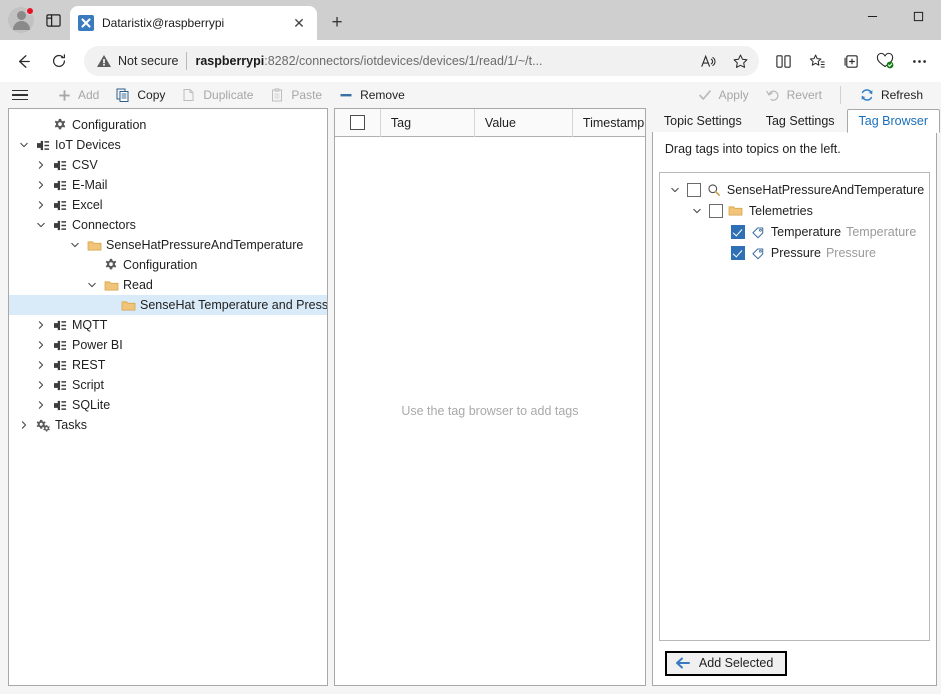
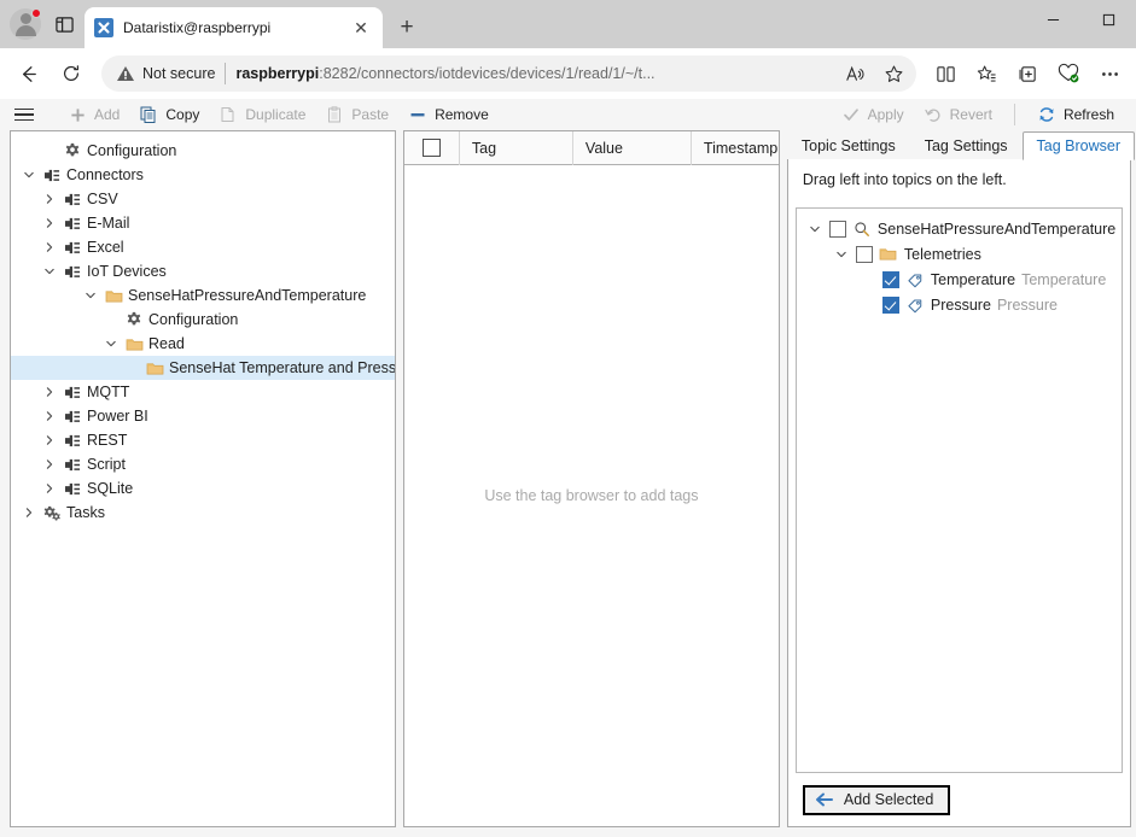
  Dataristix@raspberrypi
  ✕
  +
  Not secure
  raspberrypi:8282/connectors/iotdevices/devices/1/read/1/~/t...
  Add
  Copy
  Duplicate
  Paste
  Remove
  Apply
  Revert
  Refresh
  Configuration
- IoT Devices
+ Connectors
  CSV
  E-Mail
  Excel
- Connectors
+ IoT Devices
  SenseHatPressureAndTemperature
  Configuration
  Read
  SenseHat Temperature and Press
  MQTT
  Power BI
  REST
  Script
  SQLite
  Tasks
  Tag
  Value
  Timestamp
  Use the tag browser to add tags
  Topic Settings
  Tag Settings
  Tag Browser
- Drag tags into topics on the left.
+ Drag left into topics on the left.
  SenseHatPressureAndTemperature
  Telemetries
  Temperature
  Temperature
  Pressure
  Pressure
  Add Selected
